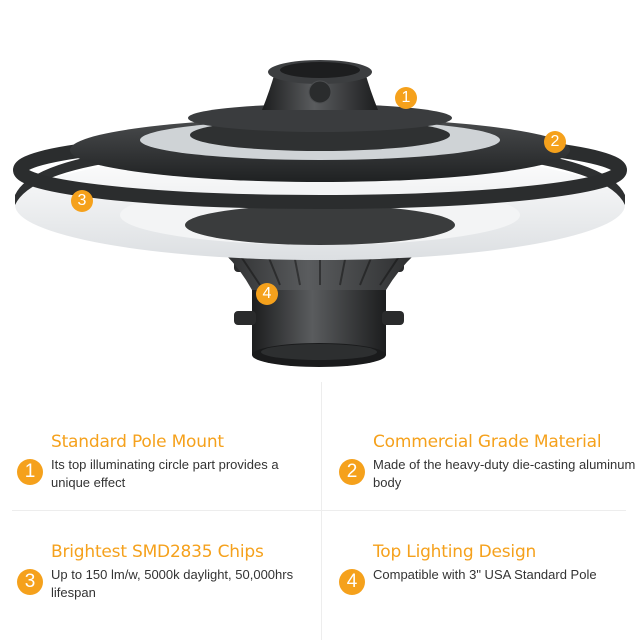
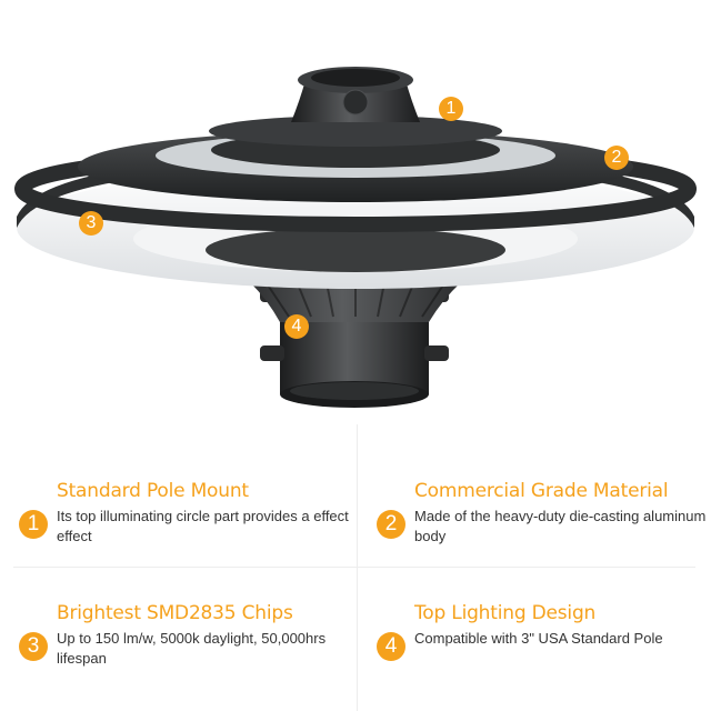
  1
  2
  3
  4
  1
  Standard Pole Mount
- Its top illuminating circle part provides a unique effect
+ Its top illuminating circle part provides a effect effect
  2
  Commercial Grade Material
  Made of the heavy-duty die-casting aluminum body
  3
  Brightest SMD2835 Chips
  Up to 150 lm/w, 5000k daylight, 50,000hrs lifespan
  4
  Top Lighting Design
  Compatible with 3" USA Standard Pole
